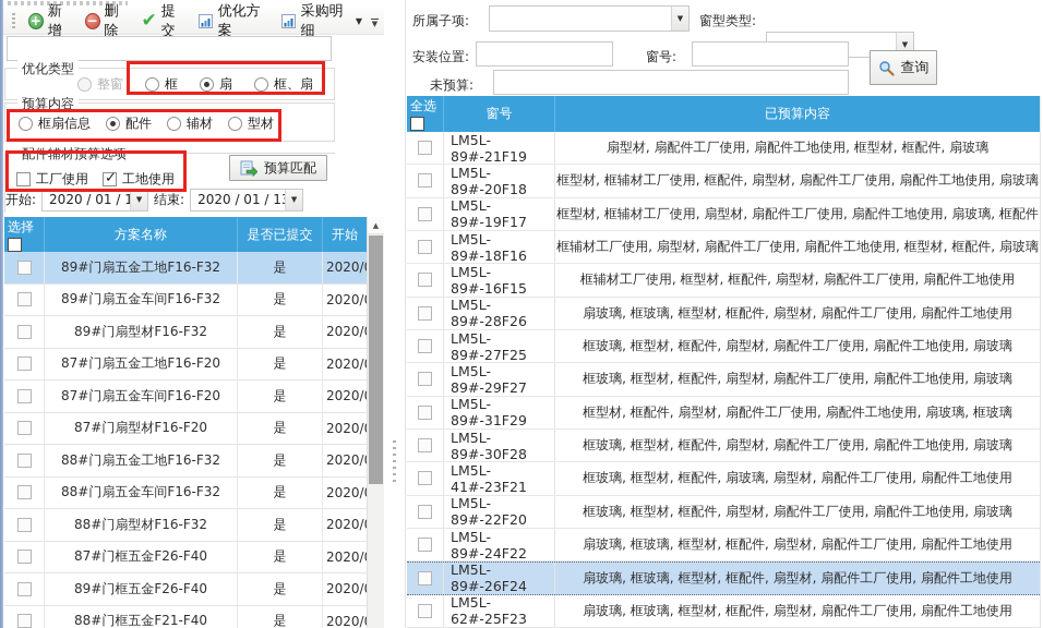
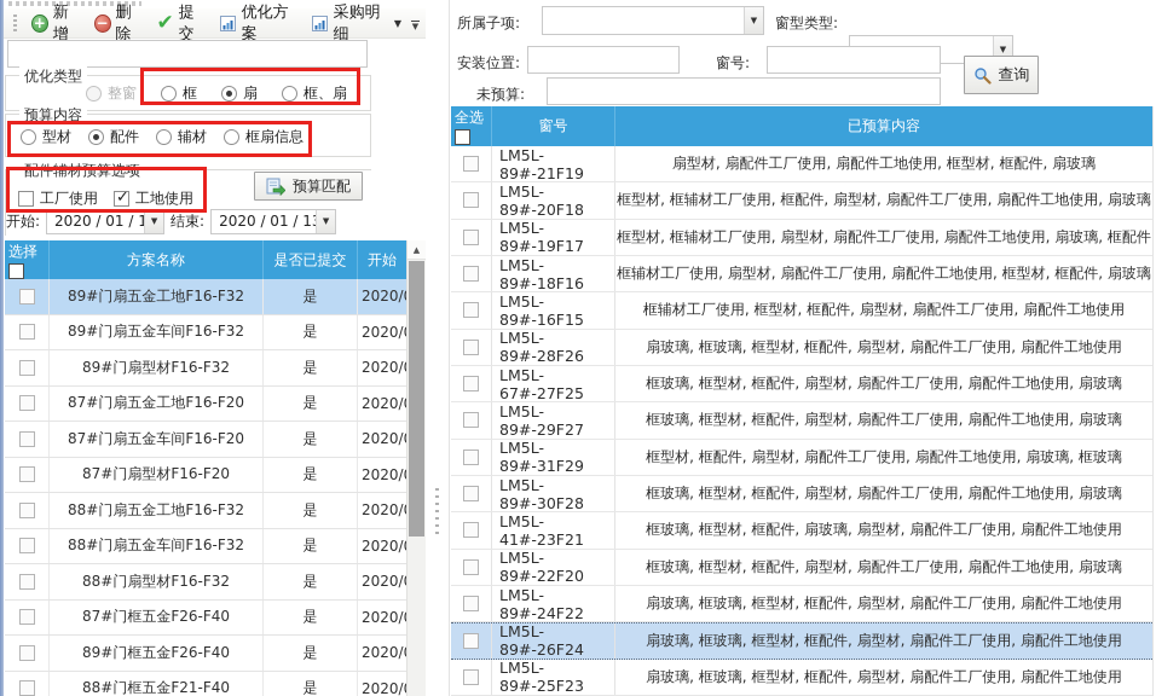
  +
  新增
  −
  删除
  ✔
  提交
  优化方案
  采购明细
  ▼
  ▼
  优化类型
  整窗
  框
  扇
  框、扇
  预算内容
- 框扇信息
+ 型材
  配件
  辅材
- 型材
+ 框扇信息
  配件辅材预算选项
  工厂使用
  工地使用
  预算匹配
  开始:
  2020 / 01 / 1
  ▼
  结束:
  2020 / 01 / 1
  ▼
  选择
  方案名称
  是否已提交
  开始
  89#门扇五金工地F16-F32
  是
  2020/
  89#门扇五金车间F16-F32
  是
  2020/
  89#门扇型材F16-F32
  是
  2020/
  87#门扇五金工地F16-F20
  是
  2020/
  87#门扇五金车间F16-F20
  是
  2020/
  87#门扇型材F16-F20
  是
  2020/
  88#门扇五金工地F16-F32
  是
  2020/
  88#门扇五金车间F16-F32
  是
  2020/
  88#门扇型材F16-F32
  是
  2020/
  87#门框五金F26-F40
  是
  2020/
  89#门框五金F26-F40
  是
  2020/
  88#门框五金F21-F40
  是
  2020/
  ▲
  所属子项:
  ▼
  窗型类型:
  ▼
  安装位置:
  窗号:
  未预算:
  查询
  全选
  窗号
  已预算内容
  LM5L-89#-21F19
  扇型材, 扇配件工厂使用, 扇配件工地使用, 框型材, 框配件, 扇玻璃
  LM5L-89#-20F18
  框型材, 框辅材工厂使用, 框配件, 扇型材, 扇配件工厂使用, 扇配件工地使用, 扇玻璃
  LM5L-89#-19F17
  框型材, 框辅材工厂使用, 扇型材, 扇配件工厂使用, 扇配件工地使用, 扇玻璃, 框配件
  LM5L-89#-18F16
  框辅材工厂使用, 扇型材, 扇配件工厂使用, 扇配件工地使用, 框型材, 框配件, 扇玻璃
  LM5L-89#-16F15
  框辅材工厂使用, 框型材, 框配件, 扇型材, 扇配件工厂使用, 扇配件工地使用
  LM5L-89#-28F26
  扇玻璃, 框玻璃, 框型材, 框配件, 扇型材, 扇配件工厂使用, 扇配件工地使用
- LM5L-89#-27F25
+ LM5L-67#-27F25
  框玻璃, 框型材, 框配件, 扇型材, 扇配件工厂使用, 扇配件工地使用, 扇玻璃
  LM5L-89#-29F27
  框玻璃, 框型材, 框配件, 扇型材, 扇配件工厂使用, 扇配件工地使用, 扇玻璃
  LM5L-89#-31F29
  框型材, 框配件, 扇型材, 扇配件工厂使用, 扇配件工地使用, 扇玻璃, 框玻璃
  LM5L-89#-30F28
  框玻璃, 框型材, 框配件, 扇型材, 扇配件工厂使用, 扇配件工地使用, 扇玻璃
  LM5L-41#-23F21
  框玻璃, 框型材, 框配件, 扇玻璃, 扇型材, 扇配件工厂使用, 扇配件工地使用
  LM5L-89#-22F20
  框玻璃, 框型材, 框配件, 扇型材, 扇配件工厂使用, 扇配件工地使用, 扇玻璃
  LM5L-89#-24F22
  扇玻璃, 框玻璃, 框型材, 框配件, 扇型材, 扇配件工厂使用, 扇配件工地使用
  LM5L-89#-26F24
  扇玻璃, 框玻璃, 框型材, 框配件, 扇型材, 扇配件工厂使用, 扇配件工地使用
- LM5L-62#-25F23
+ LM5L-89#-25F23
  扇玻璃, 框玻璃, 框型材, 框配件, 扇型材, 扇配件工厂使用, 扇配件工地使用
